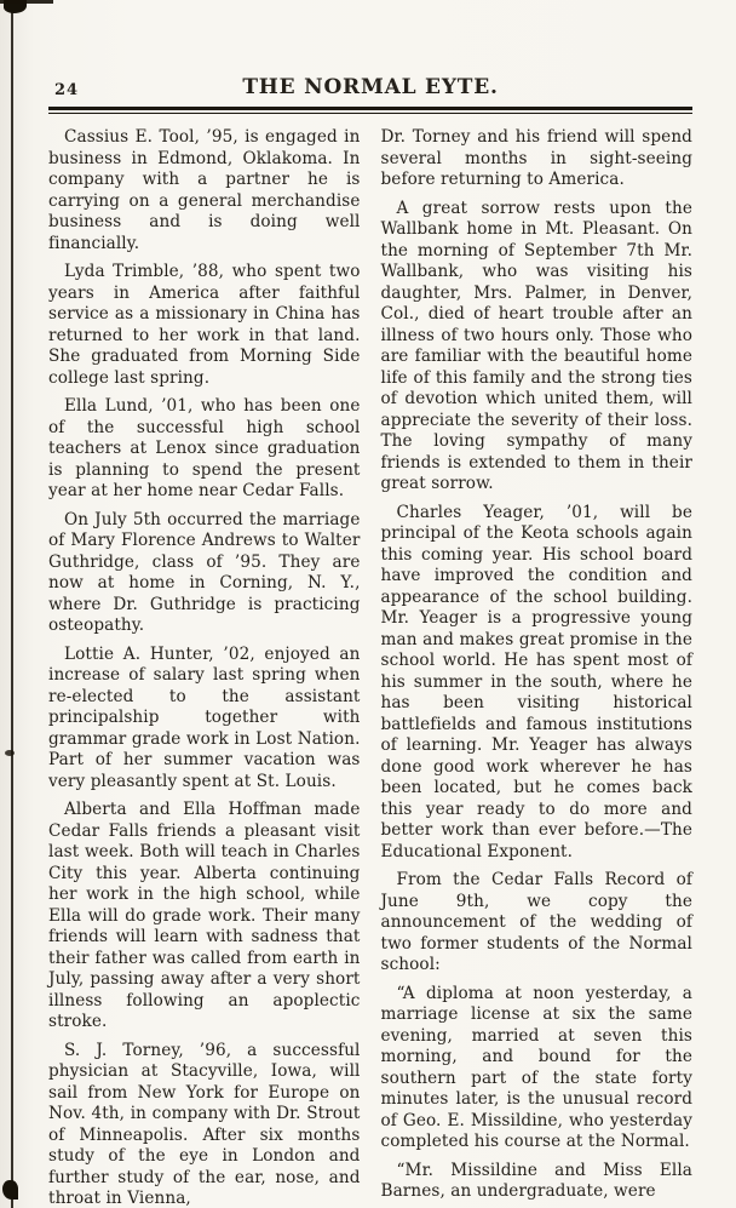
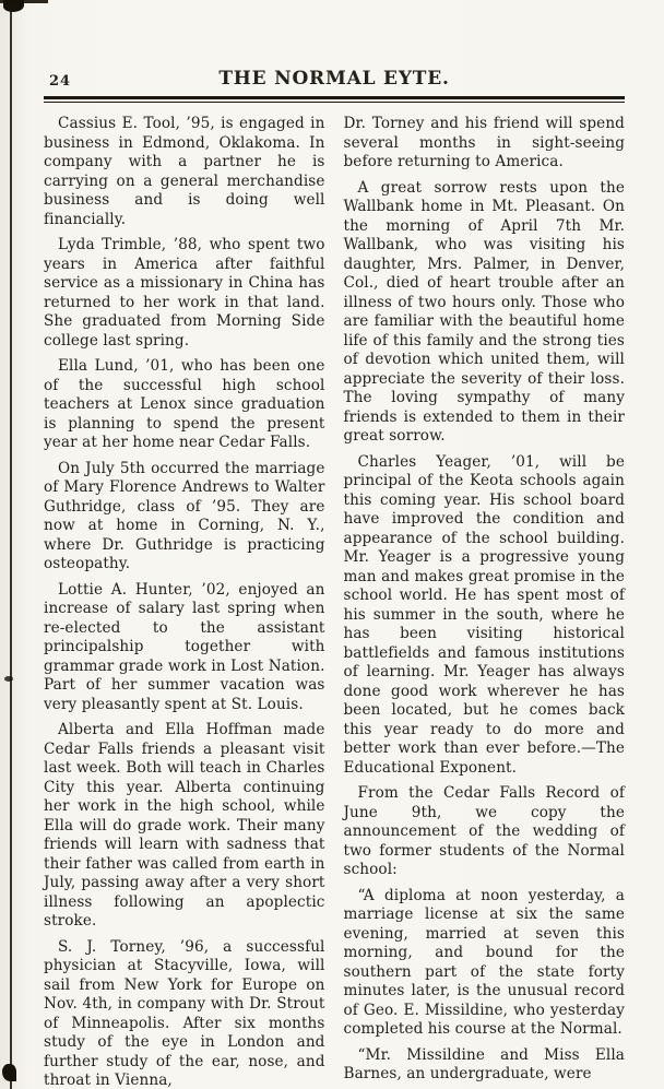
  24
  THE NORMAL EYTE.
  Cassius E. Tool, ’95, is engaged in business in Edmond, Oklakoma. In company with a partner he is carrying on a general merchandise business and is doing well financially.
  Lyda Trimble, ’88, who spent two years in America after faithful service as a missionary in China has returned to her work in that land. She graduated from Morning Side college last spring.
  Ella Lund, ’01, who has been one of the successful high school teachers at Lenox since graduation is planning to spend the present year at her home near Cedar Falls.
  On July 5th occurred the marriage of Mary Florence Andrews to Walter Guthridge, class of ’95. They are now at home in Corning, N. Y., where Dr. Guthridge is practicing osteopathy.
  Lottie A. Hunter, ’02, enjoyed an increase of salary last spring when re-elected to the assistant principalship together with grammar grade work in Lost Nation. Part of her summer vacation was very pleasantly spent at St. Louis.
  Alberta and Ella Hoffman made Cedar Falls friends a pleasant visit last week. Both will teach in Charles City this year. Alberta continuing her work in the high school, while Ella will do grade work. Their many friends will learn with sadness that their father was called from earth in July, passing away after a very short illness following an apoplectic stroke.
  S. J. Torney, ’96, a successful physician at Stacyville, Iowa, will sail from New York for Europe on Nov. 4th, in company with Dr. Strout of Minneapolis. After six months study of the eye in London and further study of the ear, nose, and throat in Vienna,
  Dr. Torney and his friend will spend several months in sight-seeing before returning to America.
- A great sorrow rests upon the Wallbank home in Mt. Pleasant. On the morning of September 7th Mr. Wallbank, who was visiting his daughter, Mrs. Palmer, in Denver, Col., died of heart trouble after an illness of two hours only. Those who are familiar with the beautiful home life of this family and the strong ties of devotion which united them, will appreciate the severity of their loss. The loving sympathy of many friends is extended to them in their great sorrow.
+ A great sorrow rests upon the Wallbank home in Mt. Pleasant. On the morning of April 7th Mr. Wallbank, who was visiting his daughter, Mrs. Palmer, in Denver, Col., died of heart trouble after an illness of two hours only. Those who are familiar with the beautiful home life of this family and the strong ties of devotion which united them, will appreciate the severity of their loss. The loving sympathy of many friends is extended to them in their great sorrow.
  Charles Yeager, ’01, will be principal of the Keota schools again this coming year. His school board have improved the condition and appearance of the school building. Mr. Yeager is a progressive young man and makes great promise in the school world. He has spent most of his summer in the south, where he has been visiting historical battlefields and famous institutions of learning. Mr. Yeager has always done good work wherever he has been located, but he comes back this year ready to do more and better work than ever before.—The Educational Exponent.
  From the Cedar Falls Record of June 9th, we copy the announcement of the wedding of two former students of the Normal school:
  “A diploma at noon yesterday, a marriage license at six the same evening, married at seven this morning, and bound for the southern part of the state forty minutes later, is the unusual record of Geo. E. Missildine, who yesterday completed his course at the Normal.
  “Mr. Missildine and Miss Ella Barnes, an undergraduate, were
